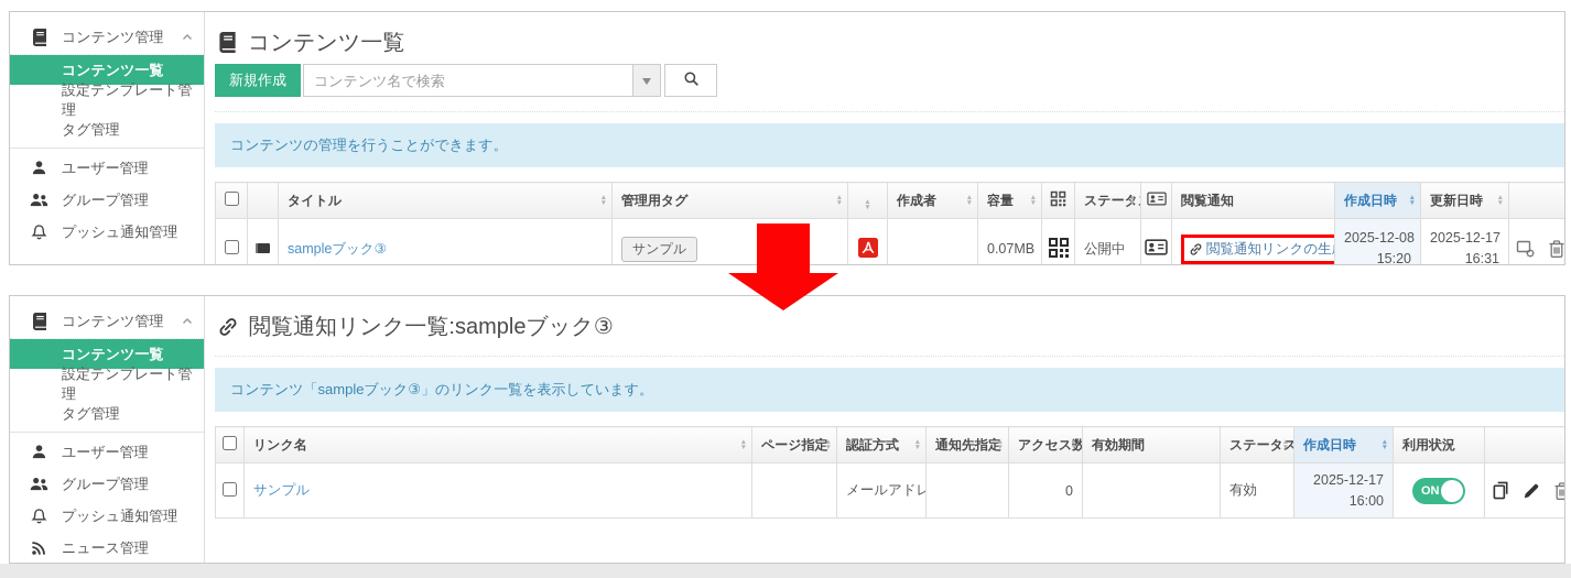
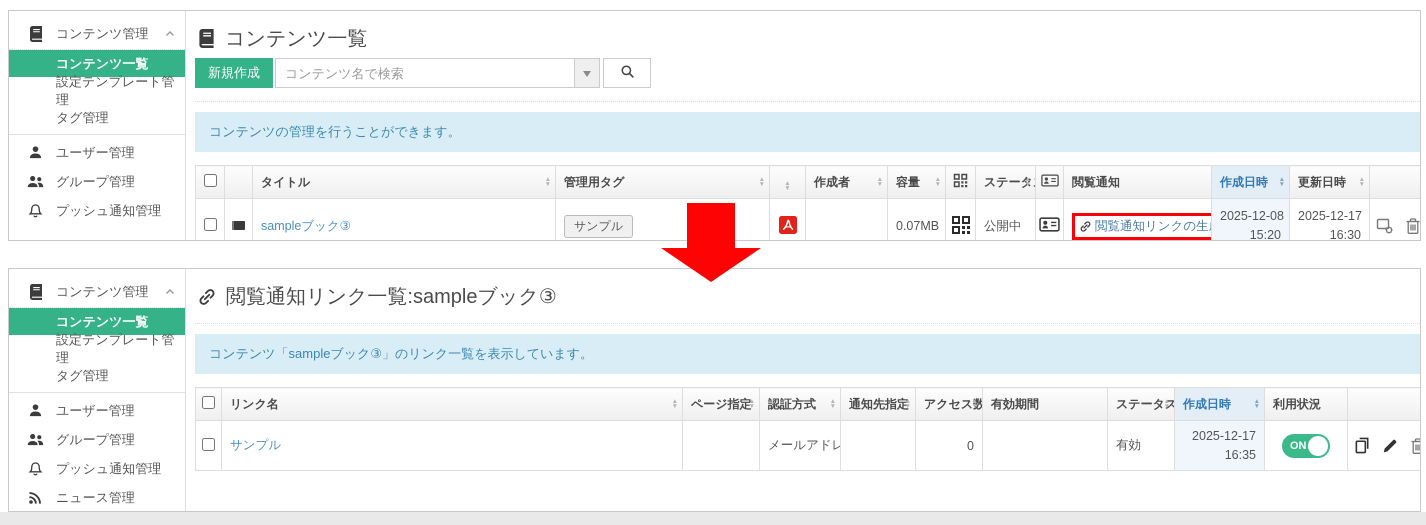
  コンテンツ管理
  コンテンツ一覧
  設定テンプレート管理
  タグ管理
  ユーザー管理
  グループ管理
  プッシュ通知管理
  コンテンツ一覧
  新規作成
  コンテンツ名で検索
  コンテンツの管理を行うことができます。
  		タイトル	管理用タグ		作成者	容量		ステータ		閲覧通知	作成日時	更新日時
- 		sampleブック③	サンプル			0.07MB		公開中		閲覧通知リンクの生	2025-12-08 15:20	2025-12-17 16:31
+ 		sampleブック③	サンプル			0.07MB		公開中		閲覧通知リンクの生	2025-12-08 15:20	2025-12-17 16:30
  コンテンツ管理
  コンテンツ一覧
  設定テンプレート管理
  タグ管理
  ユーザー管理
  グループ管理
  プッシュ通知管理
  ニュース管理
  閲覧通知リンク一覧:sampleブック③
  コンテンツ「sampleブック③」のリンク一覧を表示しています。
  	リンク名	ページ指定	認証方式	通知先指定	アクセス数	有効期間	ステータス	作成日時	利用状況
- 	サンプル		メールアドレ		0		有効	2025-12-17 16:00	ON
+ 	サンプル		メールアドレ		0		有効	2025-12-17 16:35	ON
